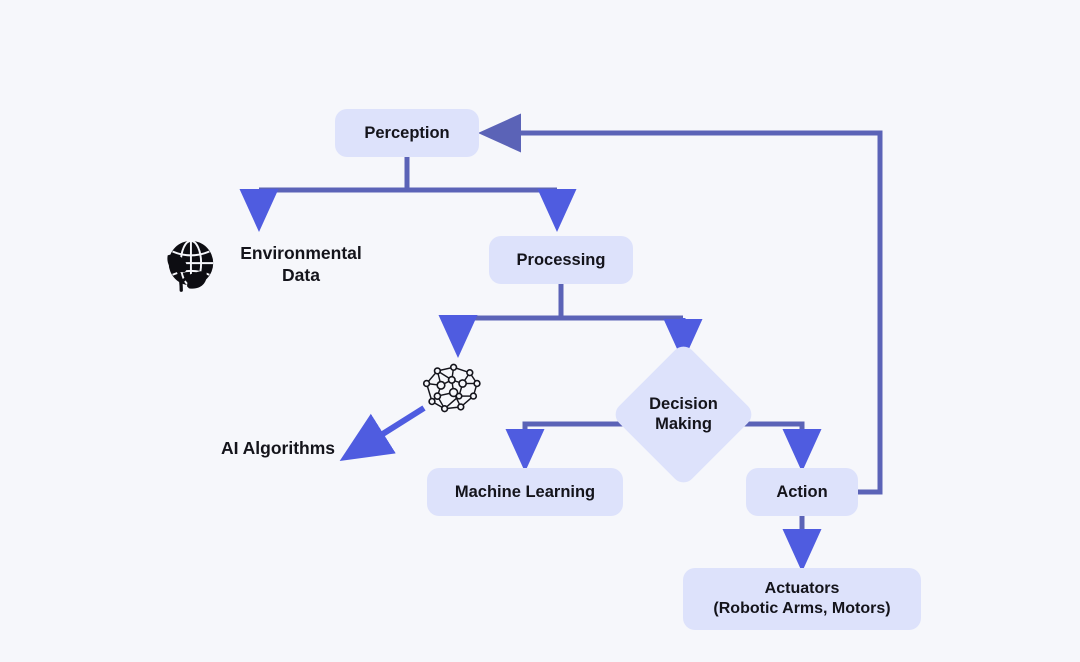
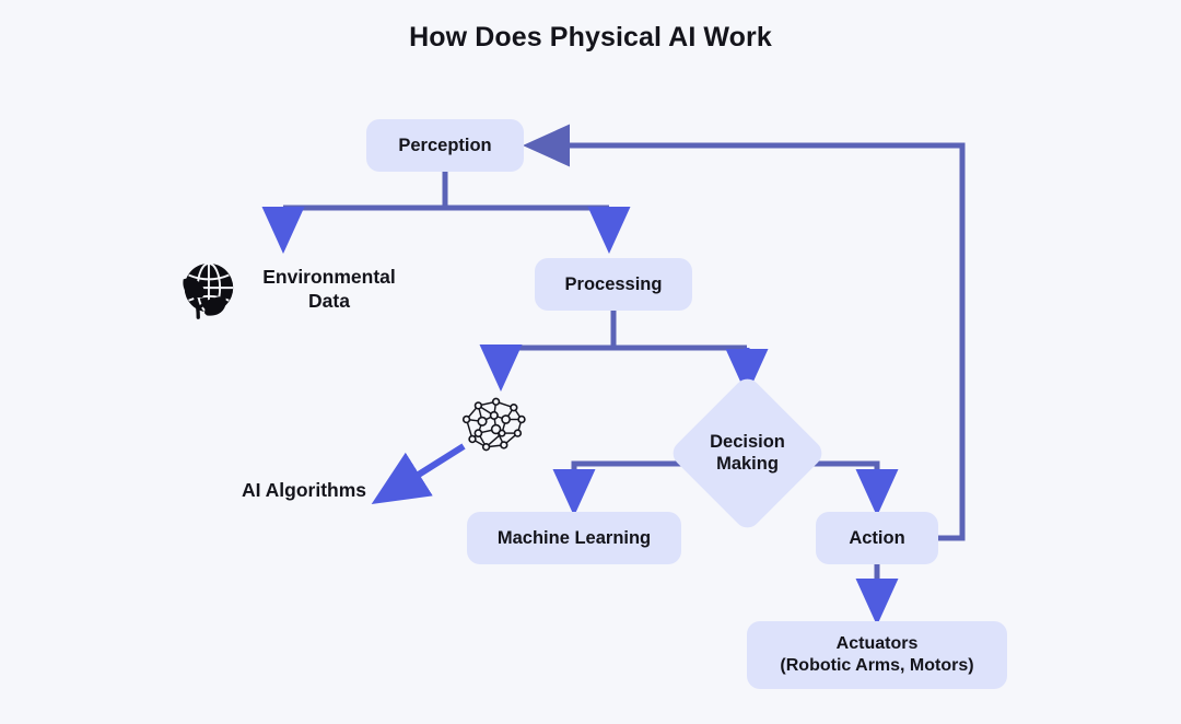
+ How Does Physical AI Work
  Perception
  Processing
  Decision
  Making
  Machine Learning
  Action
  Actuators
  (Robotic Arms, Motors)
  Environmental
  Data
  AI Algorithms
